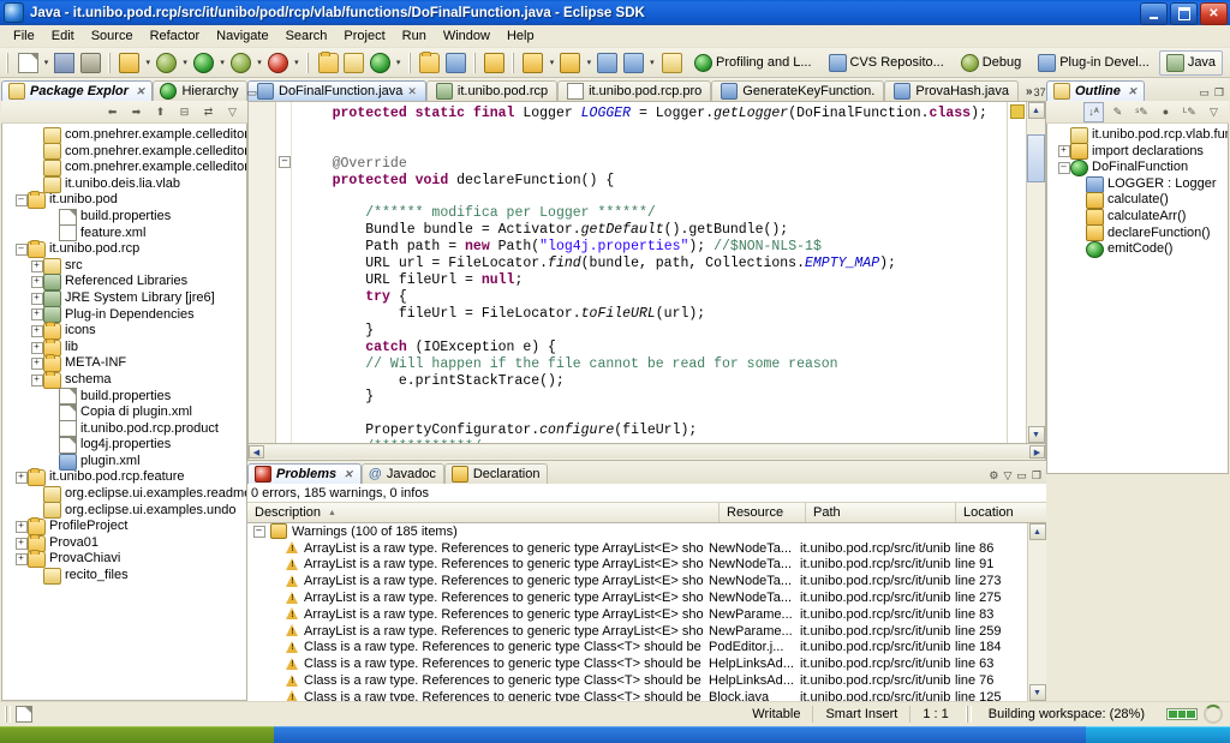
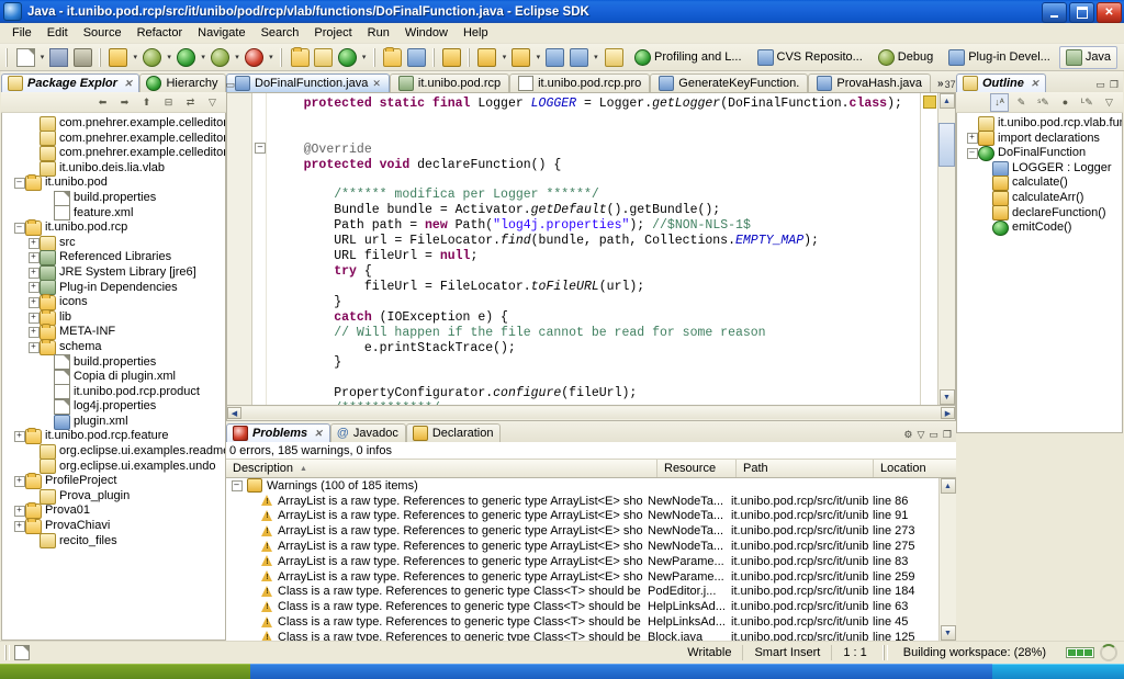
  Java - it.unibo.pod.rcp/src/it/unibo/pod/rcp/vlab/functions/DoFinalFunction.java - Eclipse SDK
  ✕
  File
  Edit
  Source
  Refactor
  Navigate
  Search
  Project
  Run
  Window
  Help
  Profiling and L...
  CVS Reposito...
  Debug
  Plug-in Devel...
  Java
  Package Explor
  ✕
  Hierarchy
  ▭
  ⬅
  ➡
  ⬆
  ⊟
  ⇄
  ▽
  com.pnehrer.example.celledito
  com.pnehrer.example.celleditor
  com.pnehrer.example.celleditor
  it.unibo.deis.lia.vlab
  –
  it.unibo.pod
  build.properties
  feature.xml
  –
  it.unibo.pod.rcp
  +
  src
  +
  Referenced Libraries
  +
  JRE System Library [jre6]
  +
  Plug-in Dependencies
  +
  icons
  +
  lib
  +
  META-INF
  +
  schema
  build.properties
  Copia di plugin.xml
  it.unibo.pod.rcp.product
  log4j.properties
  plugin.xml
  +
  it.unibo.pod.rcp.feature
  org.eclipse.ui.examples.readm
  org.eclipse.ui.examples.undo
  +
  ProfileProject
+ Prova_plugin
  +
  Prova01
  +
  ProvaChiavi
  recito_files
  DoFinalFunction.java
  ✕
  it.unibo.pod.rcp
  it.unibo.pod.rcp.pro
  GenerateKeyFunction.
  ProvaHash.java
  »
  37
  –
  protected static final Logger LOGGER = Logger.getLogger(DoFinalFunction.class);
  @Override
  protected void declareFunction() {
  /****** modifica per Logger ******/
  Bundle bundle = Activator.getDefault().getBundle();
  Path path = new Path("log4j.properties"); //$NON-NLS-1$
  URL url = FileLocator.find(bundle, path, Collections.EMPTY_MAP);
  URL fileUrl = null;
  try {
  fileUrl = FileLocator.toFileURL(url);
  }
  catch (IOException e) {
  // Will happen if the file cannot be read for some reason
  e.printStackTrace();
  }
  PropertyConfigurator.configure(fileUrl);
  Problems
  ✕
  @
  Javadoc
  Declaration
  ⚙
  ▽
  ▭
  ❐
  0 errors, 185 warnings, 0 infos
  Description
  Resource
  Path
  Location
  –
  Warnings (100 of 185 items)
  ArrayList is a raw type. References to generic type ArrayList<E> sho
  NewNodeTa...
  it.unibo.pod.rcp/src/it/unib
  line 86
  ArrayList is a raw type. References to generic type ArrayList<E> sho
  NewNodeTa...
  it.unibo.pod.rcp/src/it/unib
  line 91
  ArrayList is a raw type. References to generic type ArrayList<E> sho
  NewNodeTa...
  it.unibo.pod.rcp/src/it/unib
  line 273
  ArrayList is a raw type. References to generic type ArrayList<E> sho
  NewNodeTa...
  it.unibo.pod.rcp/src/it/unib
  line 275
  ArrayList is a raw type. References to generic type ArrayList<E> sho
  NewParame...
  it.unibo.pod.rcp/src/it/unib
  line 83
  ArrayList is a raw type. References to generic type ArrayList<E> sho
  NewParame...
  it.unibo.pod.rcp/src/it/unib
  line 259
  Class is a raw type. References to generic type Class<T> should be
  PodEditor.j...
  it.unibo.pod.rcp/src/it/unib
  line 184
  Class is a raw type. References to generic type Class<T> should be
  HelpLinksAd...
  it.unibo.pod.rcp/src/it/unib
  line 63
  Class is a raw type. References to generic type Class<T> should be
  HelpLinksAd...
  it.unibo.pod.rcp/src/it/unib
- line 76
+ line 45
  Class is a raw type. References to generic type Class<T> should be
  Block.java
  it.unibo.pod.rcp/src/it/unib
  line 125
  Outline
  ✕
  ▭
  ❐
  ↓ᴬ
  ✎
  ˢ✎
  ●
  ᴸ✎
  ▽
  it.unibo.pod.rcp.vlab.fu
  +
  import declarations
  –
  DoFinalFunction
  LOGGER : Logger
  calculate()
  calculateArr()
  declareFunction()
  emitCode()
  Writable
  Smart Insert
  1 : 1
  Building workspace: (28%)
